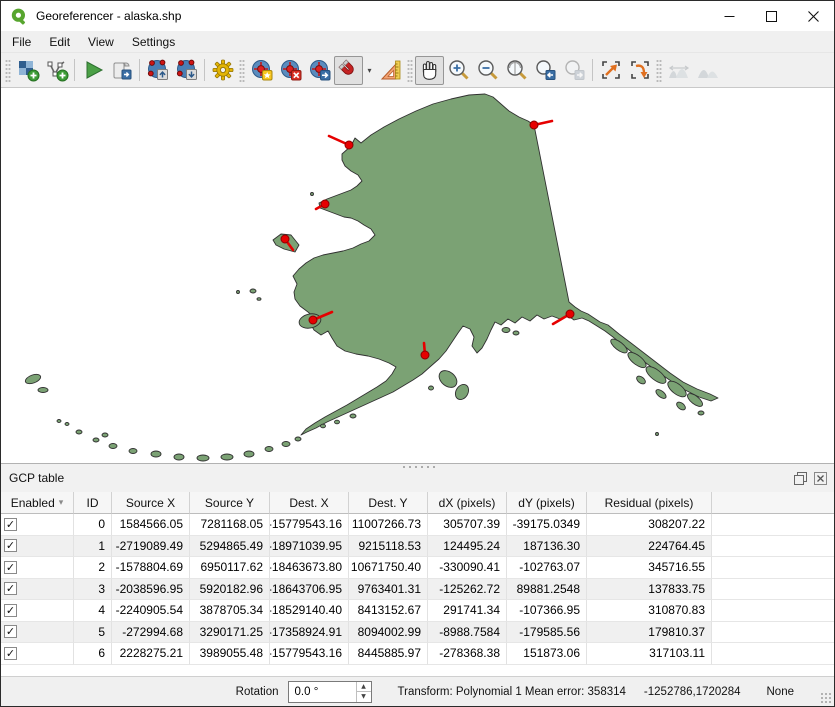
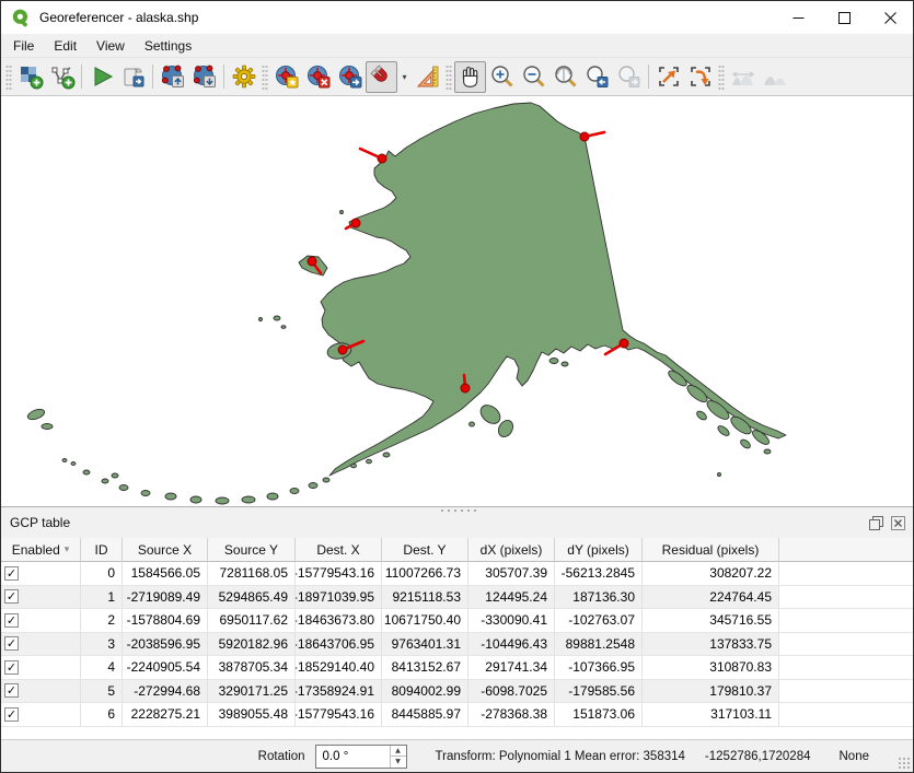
  Georeferencer - alaska.shp
  File
  Edit
  View
  Settings
  ▾
  GCP table
  Enabled
  ▾
  ID
  Source X
  Source Y
  Dest. X
  Dest. Y
  dX (pixels)
  dY (pixels)
  Residual (pixels)
  ✓
  0
  1584566.05
  7281168.05
  -15779543.16
  11007266.73
  305707.39
- -39175.0349
+ -56213.2845
  308207.22
  ✓
  1
  -2719089.49
  5294865.49
  -18971039.95
  9215118.53
  124495.24
  187136.30
  224764.45
  ✓
  2
  -1578804.69
  6950117.62
  -18463673.80
  10671750.40
  -330090.41
  -102763.07
  345716.55
  ✓
  3
  -2038596.95
  5920182.96
  -18643706.95
  9763401.31
- -125262.72
+ -104496.43
  89881.2548
  137833.75
  ✓
  4
  -2240905.54
  3878705.34
  -18529140.40
  8413152.67
  291741.34
  -107366.95
  310870.83
  ✓
  5
  -272994.68
  3290171.25
  -17358924.91
  8094002.99
- -8988.7584
+ -6098.7025
  -179585.56
  179810.37
  ✓
  6
  2228275.21
  3989055.48
  -15779543.16
  8445885.97
  -278368.38
  151873.06
  317103.11
  Rotation
  0.0 °
  Transform: Polynomial 1 Mean error: 358314
  -1252786,1720284
  None
